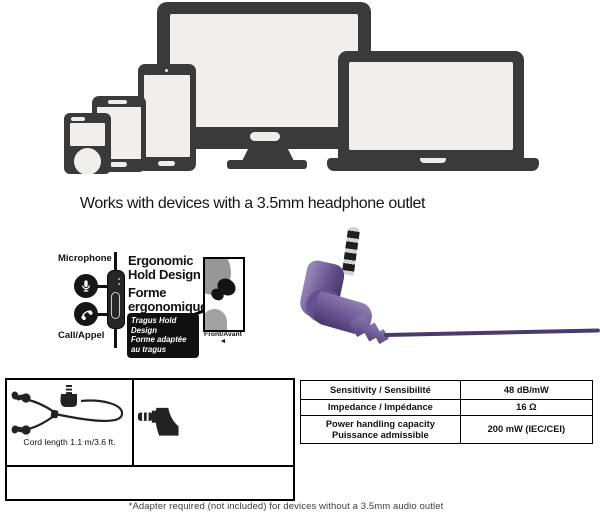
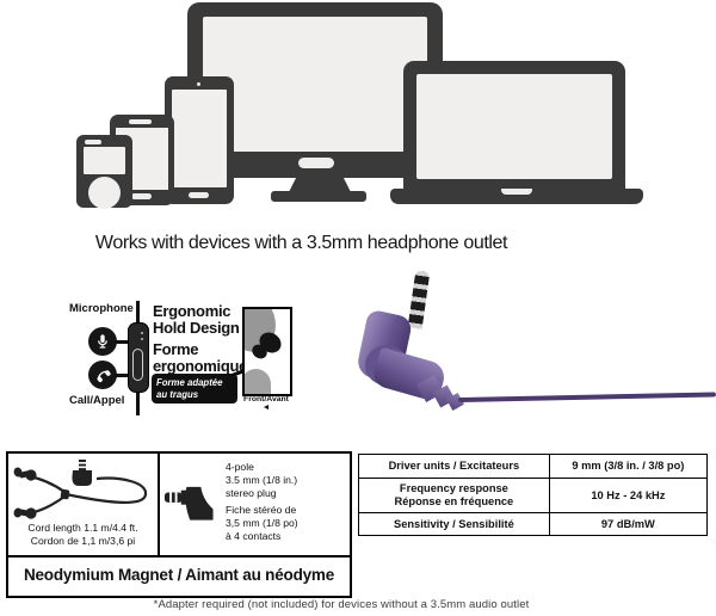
  Works with devices with a 3.5mm headphone outlet
  Microphone
  Call/Appel
  Ergonomic
  Hold Design
  Forme
  ergonomiqu
- Tragus Hold Design
  Forme adaptée
  au tragus
- Cord length 1.1 m/3.6 ft.
+ Cord length 1.1 m/4.4 ft.
+ Cordon de 1,1 m/3,6 pi
+ 4-pole
+ 3.5 mm (1/8 in.)
+ stereo plug
+ Fiche stéréo de
+ 3,5 mm (1/8 po)
+ à 4 contacts
+ Neodymium Magnet / Aimant au néodyme
+ Driver units / Excitateurs	9 mm (3/8 in. / 3/8 po)
+ Frequency response Réponse en fréquence	10 Hz - 24 kHz
- Sensitivity / Sensibilité	48 dB/mW
+ Sensitivity / Sensibilité	97 dB/mW
- Impedance / Impédance	16 Ω
- Power handling capacity Puissance admissible	200 mW (IEC/CEI)
  *Adapter required (not included) for devices without a 3.5mm audio outlet
